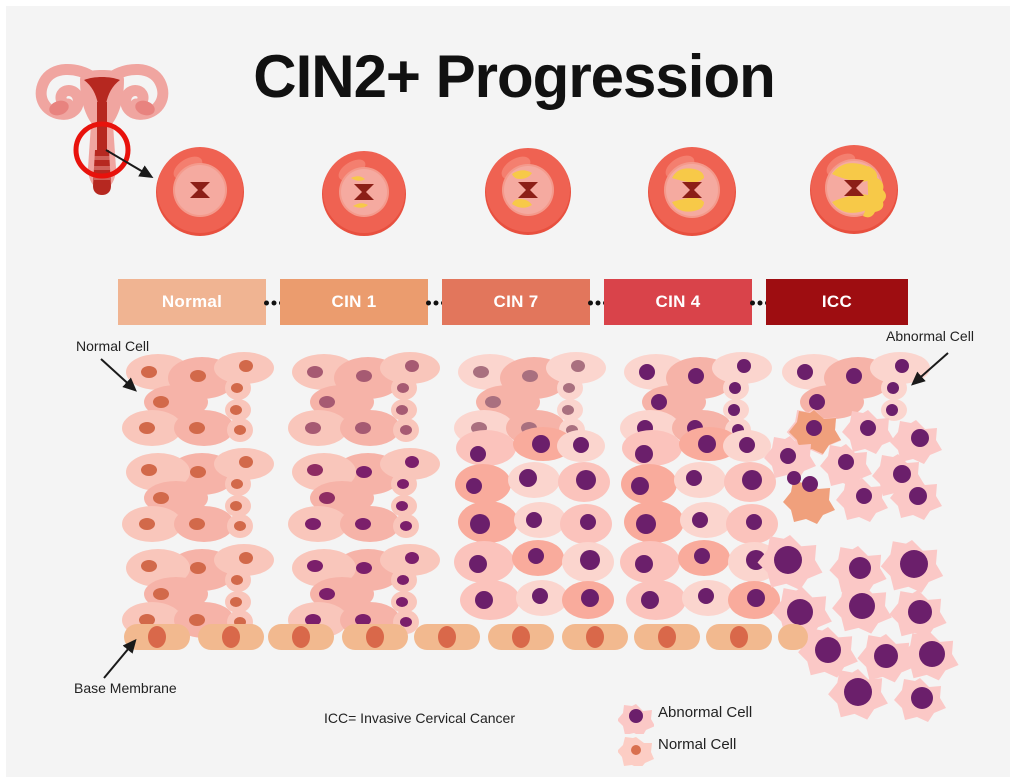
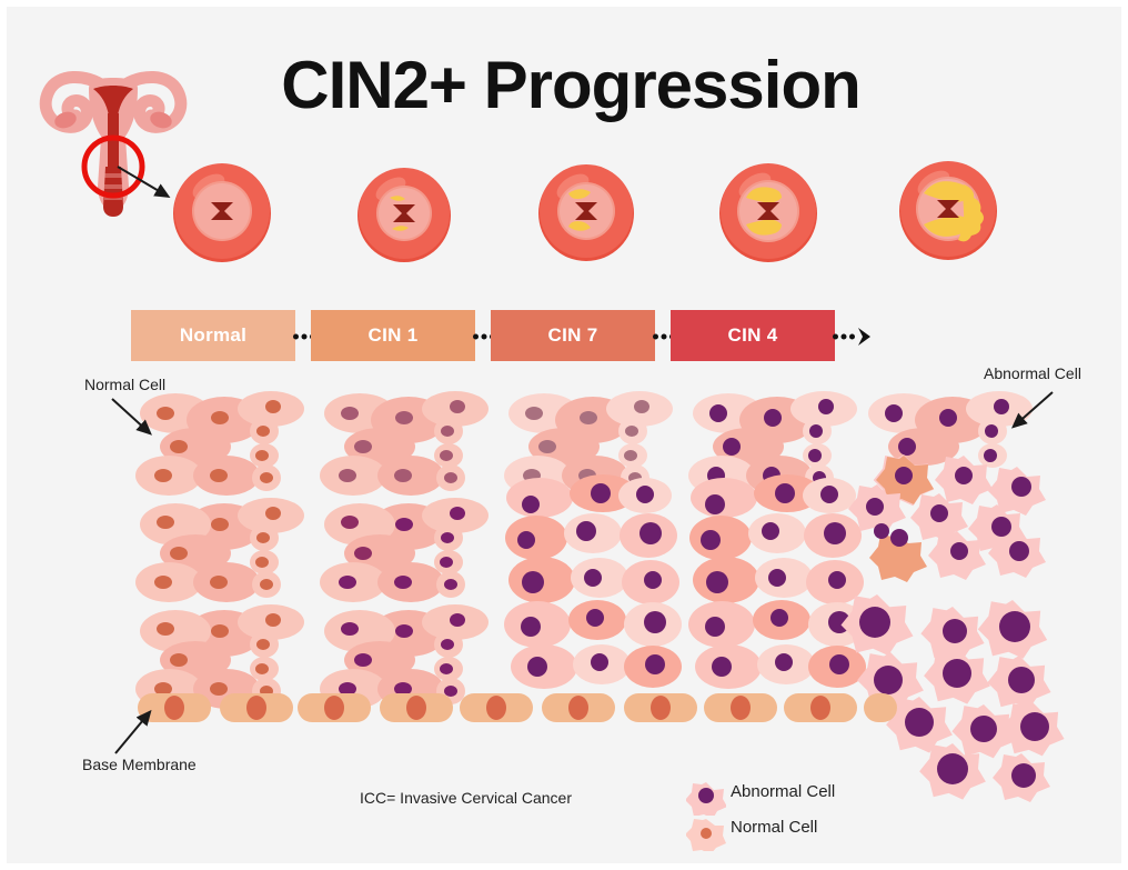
  CIN2+ Progression
  Normal
  CIN 1
  CIN 7
  CIN 4
- ICC
  Normal Cell
  Abnormal Cell
  Base Membrane
  ICC= Invasive Cervical Cancer
  Abnormal Cell
  Normal Cell
